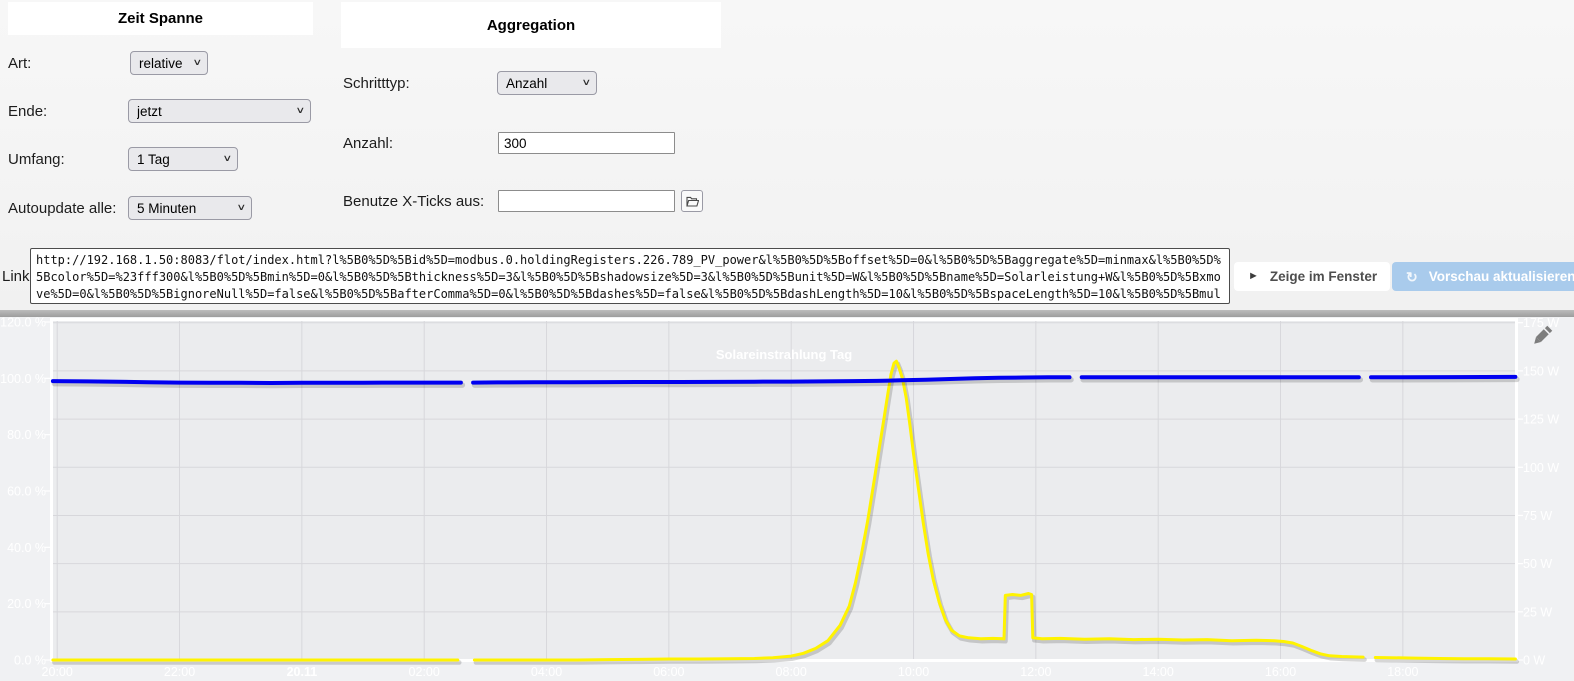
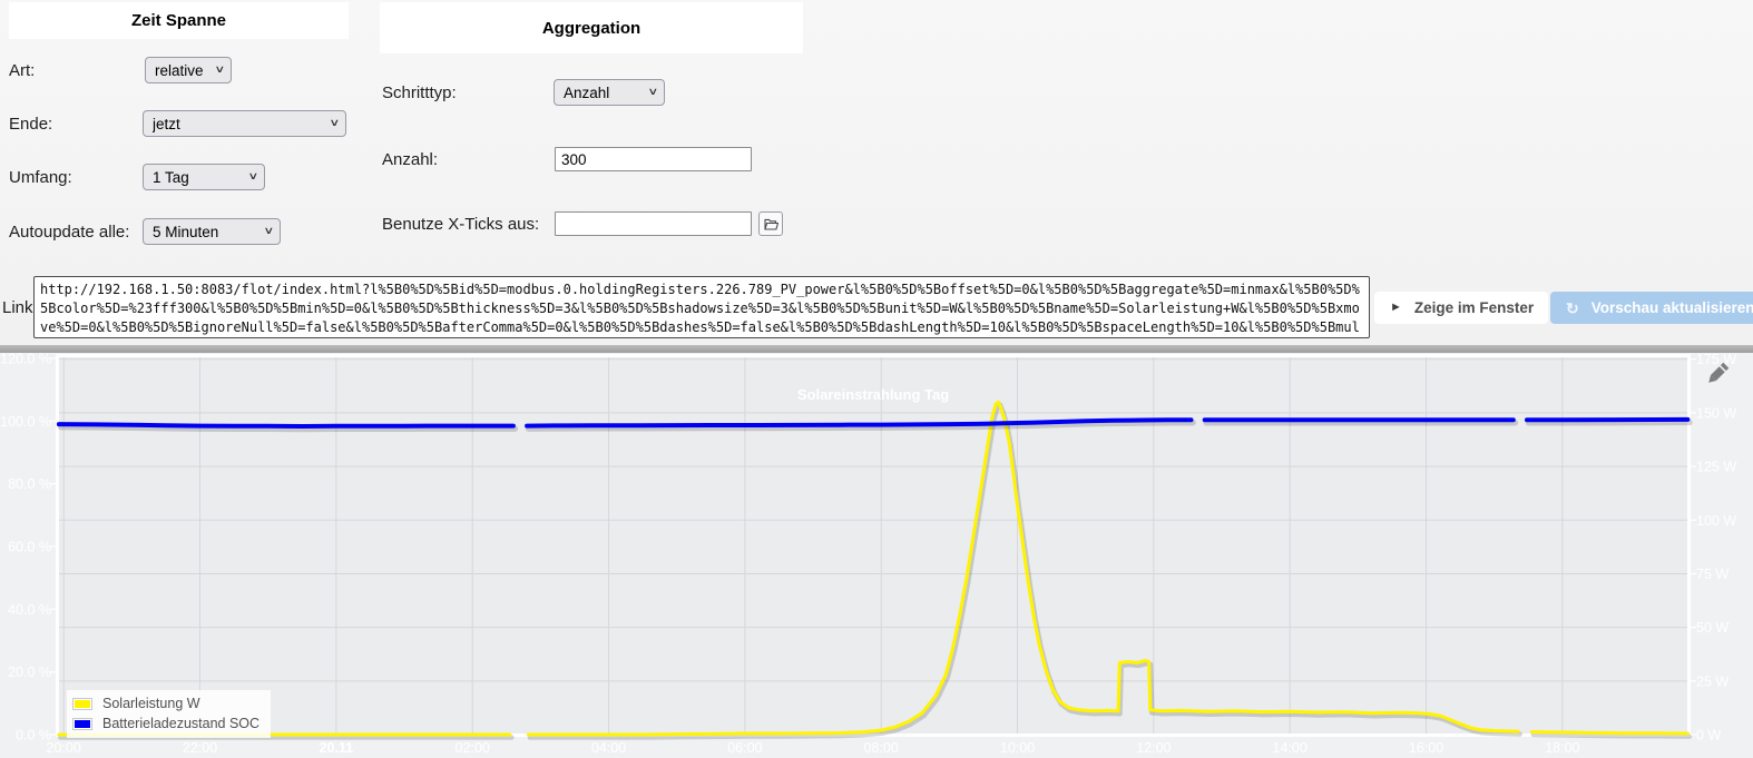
  Zeit Spanne
  Art:
  relative
  ∨
  Ende:
  jetzt
  ∨
  Umfang:
  1 Tag
  ∨
  Autoupdate alle:
  5 Minuten
  ∨
  Aggregation
  Schritttyp:
  Anzahl
  ∨
  Anzahl:
  300
  Benutze X-Ticks aus:
  Link
  ►
  Zeige im Fenster
  ↻
  Vorschau aktualisieren
  120.0 %
  175 W
  Solareinstrahlung Tag
+ Solarleistung W
+ Batterieladezustand SOC
